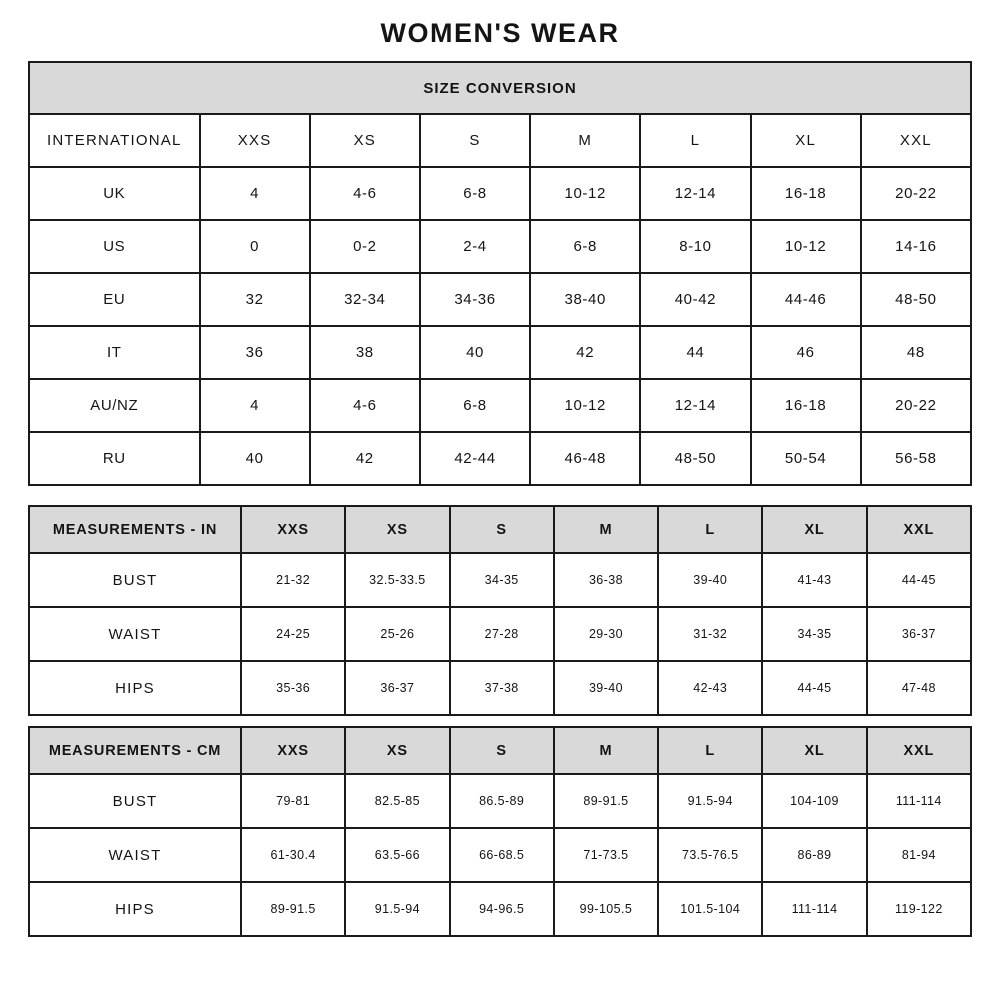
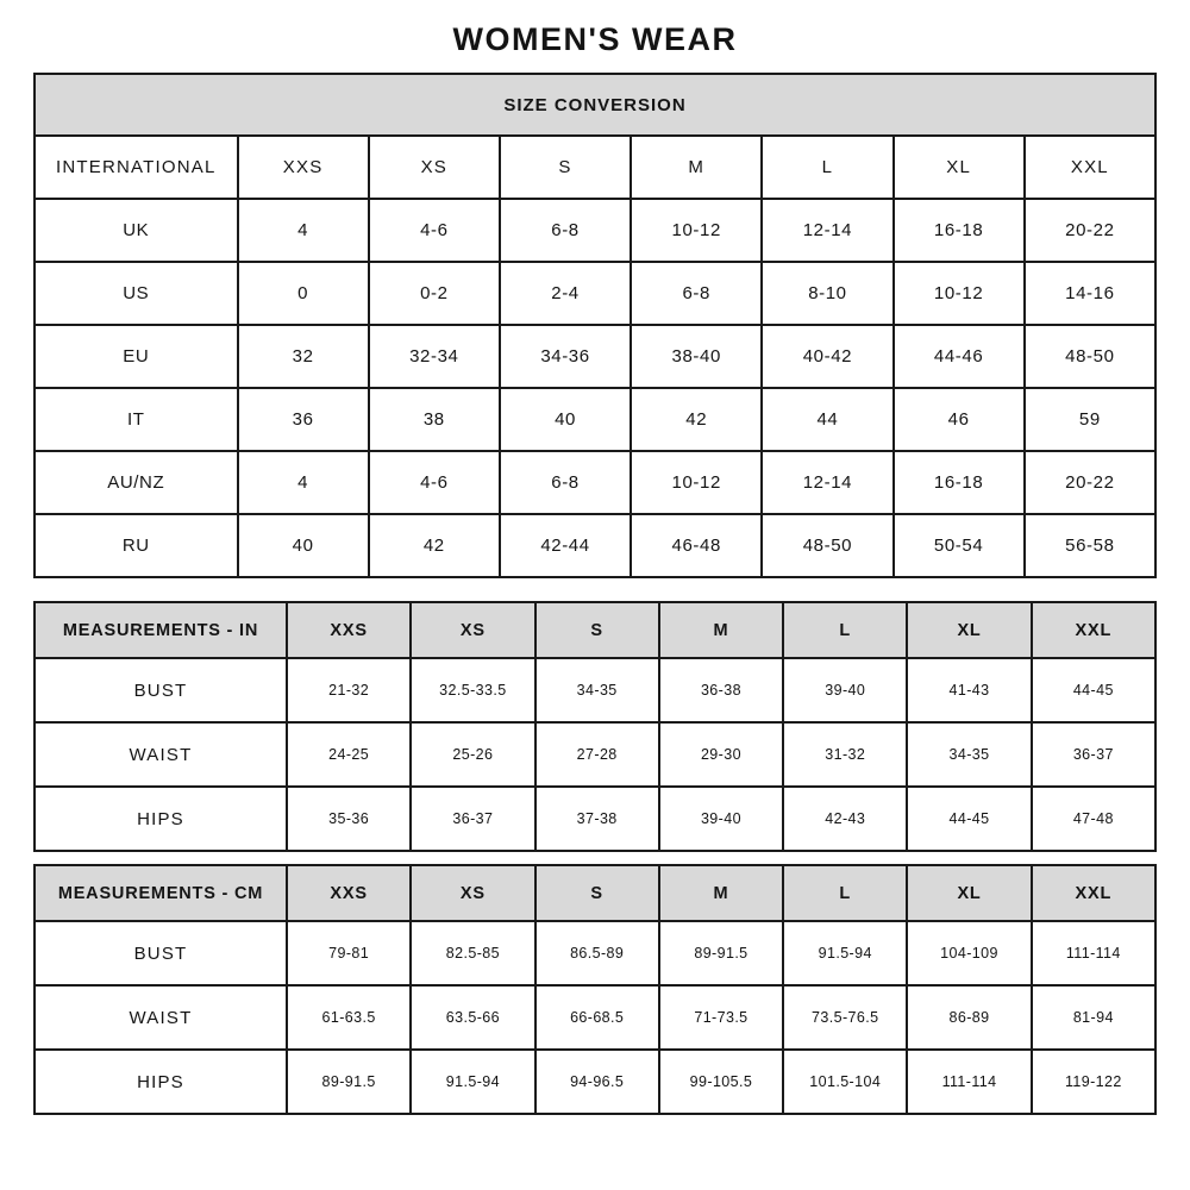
  WOMEN'S WEAR
  SIZE CONVERSION
  INTERNATIONAL	XXS	XS	S	M	L	XL	XXL
  UK	4	4-6	6-8	10-12	12-14	16-18	20-22
  US	0	0-2	2-4	6-8	8-10	10-12	14-16
  EU	32	32-34	34-36	38-40	40-42	44-46	48-50
- IT	36	38	40	42	44	46	48
+ IT	36	38	40	42	44	46	59
  AU/NZ	4	4-6	6-8	10-12	12-14	16-18	20-22
  RU	40	42	42-44	46-48	48-50	50-54	56-58
  MEASUREMENTS - IN	XXS	XS	S	M	L	XL	XXL
  BUST	21-32	32.5-33.5	34-35	36-38	39-40	41-43	44-45
  WAIST	24-25	25-26	27-28	29-30	31-32	34-35	36-37
  HIPS	35-36	36-37	37-38	39-40	42-43	44-45	47-48
  MEASUREMENTS - CM	XXS	XS	S	M	L	XL	XXL
  BUST	79-81	82.5-85	86.5-89	89-91.5	91.5-94	104-109	111-114
- WAIST	61-30.4	63.5-66	66-68.5	71-73.5	73.5-76.5	86-89	81-94
+ WAIST	61-63.5	63.5-66	66-68.5	71-73.5	73.5-76.5	86-89	81-94
  HIPS	89-91.5	91.5-94	94-96.5	99-105.5	101.5-104	111-114	119-122
